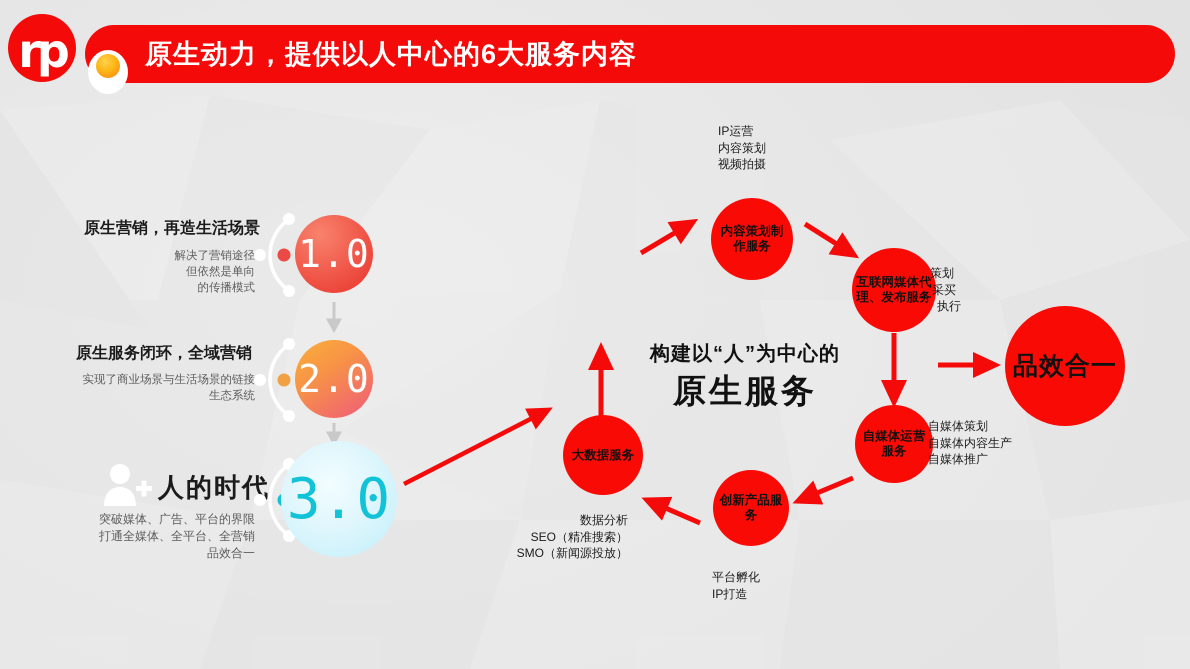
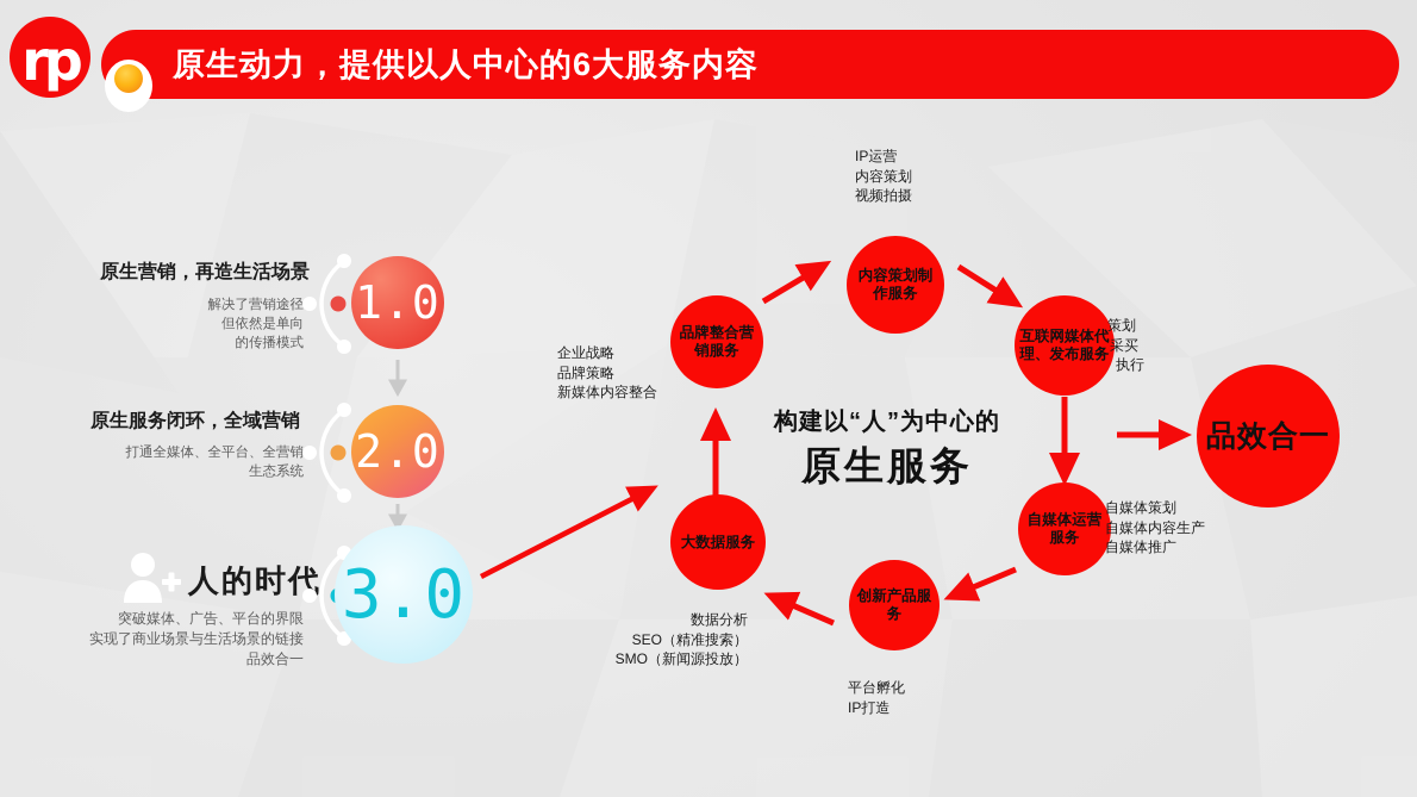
  rp
  原生动力，提供以人中心的6大服务内容
  原生营销，再造生活场景
  解决了营销途径
  但依然是单向
  的传播模式
  1.0
  原生服务闭环，全域营销
- 实现了商业场景与生活场景的链接
+ 打通全媒体、全平台、全营销
  生态系统
  2.0
  人的时代
  突破媒体、广告、平台的界限
- 打通全媒体、全平台、全营销
+ 实现了商业场景与生活场景的链接
  品效合一
  3.0
+ 品牌整合营销服务
+ 企业战略
+ 品牌策略
+ 新媒体内容整合
  内容策划制作服务
  IP运营
  内容策划
  视频拍摄
  互联网媒体代理、发布服务
  策划
  采买
  执行
  自媒体运营服务
  自媒体策划
  自媒体内容生产
  自媒体推广
  创新产品服务
  平台孵化
  IP打造
  大数据服务
  数据分析
  SEO（精准搜索）
  SMO（新闻源投放）
  构建以“人”为中心的
  原生服务
  品效合一
